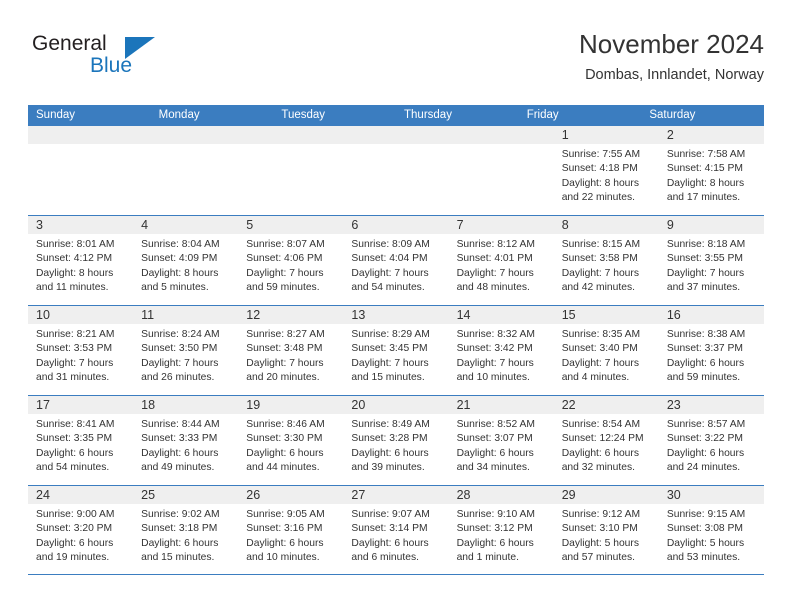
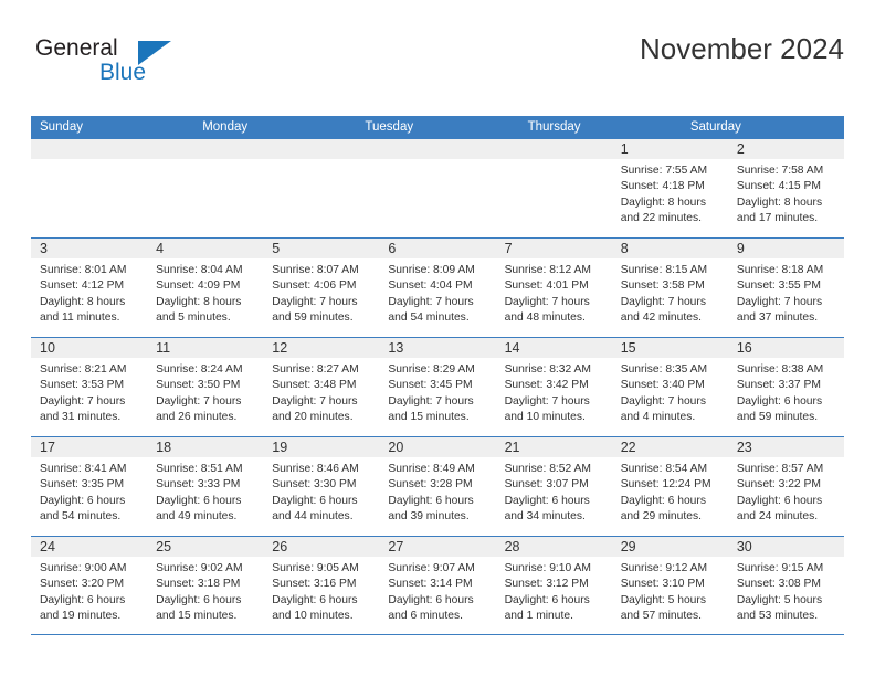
  General
  Blue
  November 2024
- Dombas, Innlandet, Norway
  Sunday
  Monday
  Tuesday
  Thursday
- Friday
  Saturday
  1
  Sunrise: 7:55 AM
  Sunset: 4:18 PM
  Daylight: 8 hours
  and 22 minutes.
  2
  Sunrise: 7:58 AM
  Sunset: 4:15 PM
  Daylight: 8 hours
  and 17 minutes.
  3
  Sunrise: 8:01 AM
  Sunset: 4:12 PM
  Daylight: 8 hours
  and 11 minutes.
  4
  Sunrise: 8:04 AM
  Sunset: 4:09 PM
  Daylight: 8 hours
  and 5 minutes.
  5
  Sunrise: 8:07 AM
  Sunset: 4:06 PM
  Daylight: 7 hours
  and 59 minutes.
  6
  Sunrise: 8:09 AM
  Sunset: 4:04 PM
  Daylight: 7 hours
  and 54 minutes.
  7
  Sunrise: 8:12 AM
  Sunset: 4:01 PM
  Daylight: 7 hours
  and 48 minutes.
  8
  Sunrise: 8:15 AM
  Sunset: 3:58 PM
  Daylight: 7 hours
  and 42 minutes.
  9
  Sunrise: 8:18 AM
  Sunset: 3:55 PM
  Daylight: 7 hours
  and 37 minutes.
  10
  Sunrise: 8:21 AM
  Sunset: 3:53 PM
  Daylight: 7 hours
  and 31 minutes.
  11
  Sunrise: 8:24 AM
  Sunset: 3:50 PM
  Daylight: 7 hours
  and 26 minutes.
  12
  Sunrise: 8:27 AM
  Sunset: 3:48 PM
  Daylight: 7 hours
  and 20 minutes.
  13
  Sunrise: 8:29 AM
  Sunset: 3:45 PM
  Daylight: 7 hours
  and 15 minutes.
  14
  Sunrise: 8:32 AM
  Sunset: 3:42 PM
  Daylight: 7 hours
  and 10 minutes.
  15
  Sunrise: 8:35 AM
  Sunset: 3:40 PM
  Daylight: 7 hours
  and 4 minutes.
  16
  Sunrise: 8:38 AM
  Sunset: 3:37 PM
  Daylight: 6 hours
  and 59 minutes.
  17
  Sunrise: 8:41 AM
  Sunset: 3:35 PM
  Daylight: 6 hours
  and 54 minutes.
  18
- Sunrise: 8:44 AM
+ Sunrise: 8:51 AM
  Sunset: 3:33 PM
  Daylight: 6 hours
  and 49 minutes.
  19
  Sunrise: 8:46 AM
  Sunset: 3:30 PM
  Daylight: 6 hours
  and 44 minutes.
  20
  Sunrise: 8:49 AM
  Sunset: 3:28 PM
  Daylight: 6 hours
  and 39 minutes.
  21
  Sunrise: 8:52 AM
  Sunset: 3:07 PM
  Daylight: 6 hours
  and 34 minutes.
  22
  Sunrise: 8:54 AM
  Sunset: 12:24 PM
  Daylight: 6 hours
- and 32 minutes.
+ and 29 minutes.
  23
  Sunrise: 8:57 AM
  Sunset: 3:22 PM
  Daylight: 6 hours
  and 24 minutes.
  24
  Sunrise: 9:00 AM
  Sunset: 3:20 PM
  Daylight: 6 hours
  and 19 minutes.
  25
  Sunrise: 9:02 AM
  Sunset: 3:18 PM
  Daylight: 6 hours
  and 15 minutes.
  26
  Sunrise: 9:05 AM
  Sunset: 3:16 PM
  Daylight: 6 hours
  and 10 minutes.
  27
  Sunrise: 9:07 AM
  Sunset: 3:14 PM
  Daylight: 6 hours
  and 6 minutes.
  28
  Sunrise: 9:10 AM
  Sunset: 3:12 PM
  Daylight: 6 hours
  and 1 minute.
  29
  Sunrise: 9:12 AM
  Sunset: 3:10 PM
  Daylight: 5 hours
  and 57 minutes.
  30
  Sunrise: 9:15 AM
  Sunset: 3:08 PM
  Daylight: 5 hours
  and 53 minutes.
